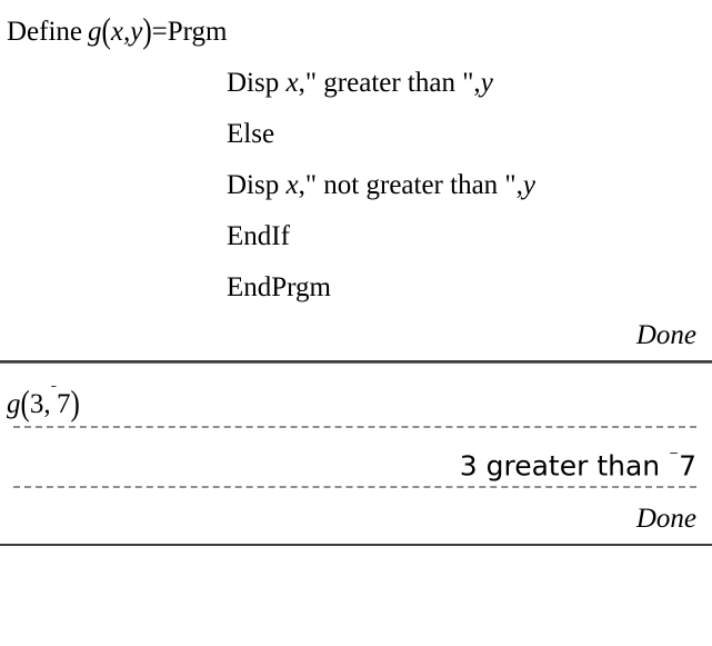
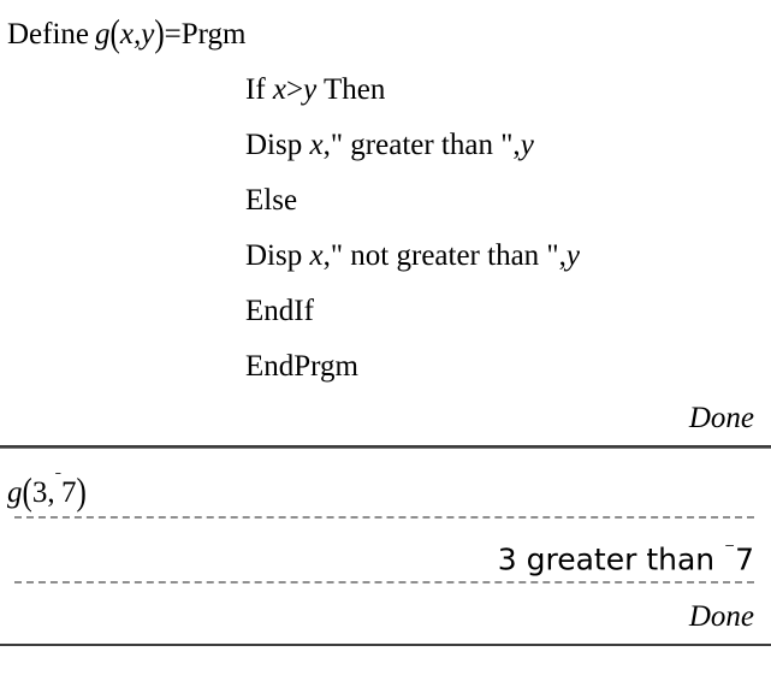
  Define g(x,y)=Prgm
+ If x>y Then
  Disp x," greater than ",y
  Else
  Disp x," not greater than ",y
  EndIf
  EndPrgm
  Done
  g(3,⁻7)
  3 greater than ⁻7
  Done
